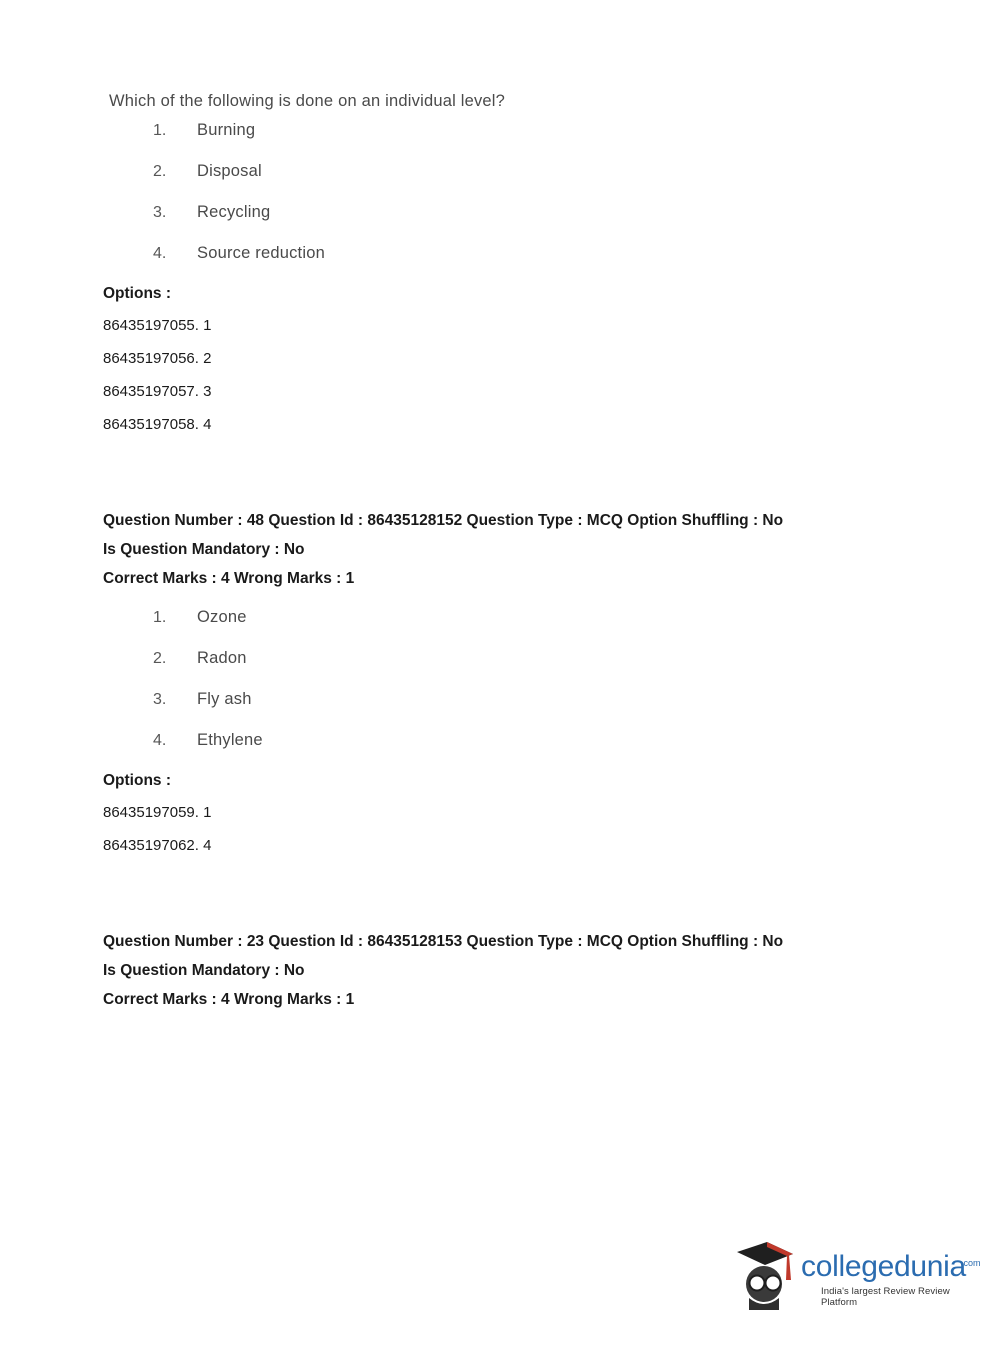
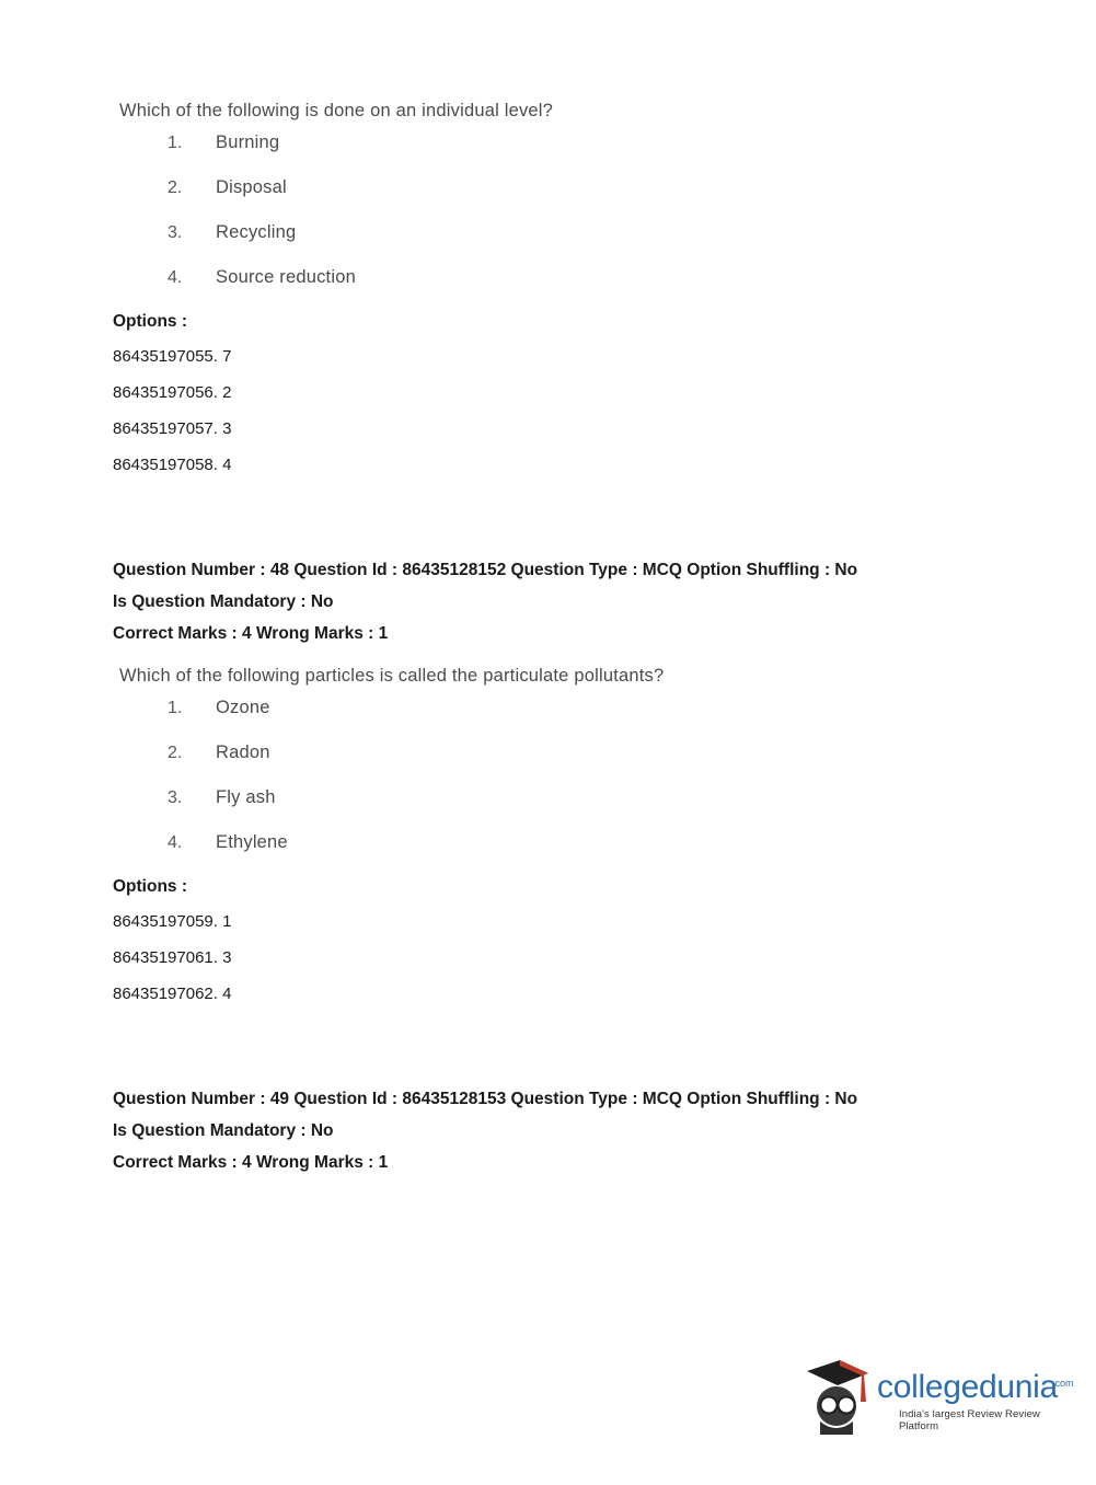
  Which of the following is done on an individual level?
  1.
  Burning
  2.
  Disposal
  3.
  Recycling
  4.
  Source reduction
  Options :
- 86435197055. 1
+ 86435197055. 7
  86435197056. 2
  86435197057. 3
  86435197058. 4
  Question Number : 48 Question Id : 86435128152 Question Type : MCQ Option Shuffling : No
  Is Question Mandatory : No
  Correct Marks : 4 Wrong Marks : 1
+ Which of the following particles is called the particulate pollutants?
  1.
  Ozone
  2.
  Radon
  3.
  Fly ash
  4.
  Ethylene
  Options :
  86435197059. 1
+ 86435197061. 3
  86435197062. 4
- Question Number : 23 Question Id : 86435128153 Question Type : MCQ Option Shuffling : No
+ Question Number : 49 Question Id : 86435128153 Question Type : MCQ Option Shuffling : No
  Is Question Mandatory : No
  Correct Marks : 4 Wrong Marks : 1
  collegedunia
  .com
  India's largest Review Review Platform
